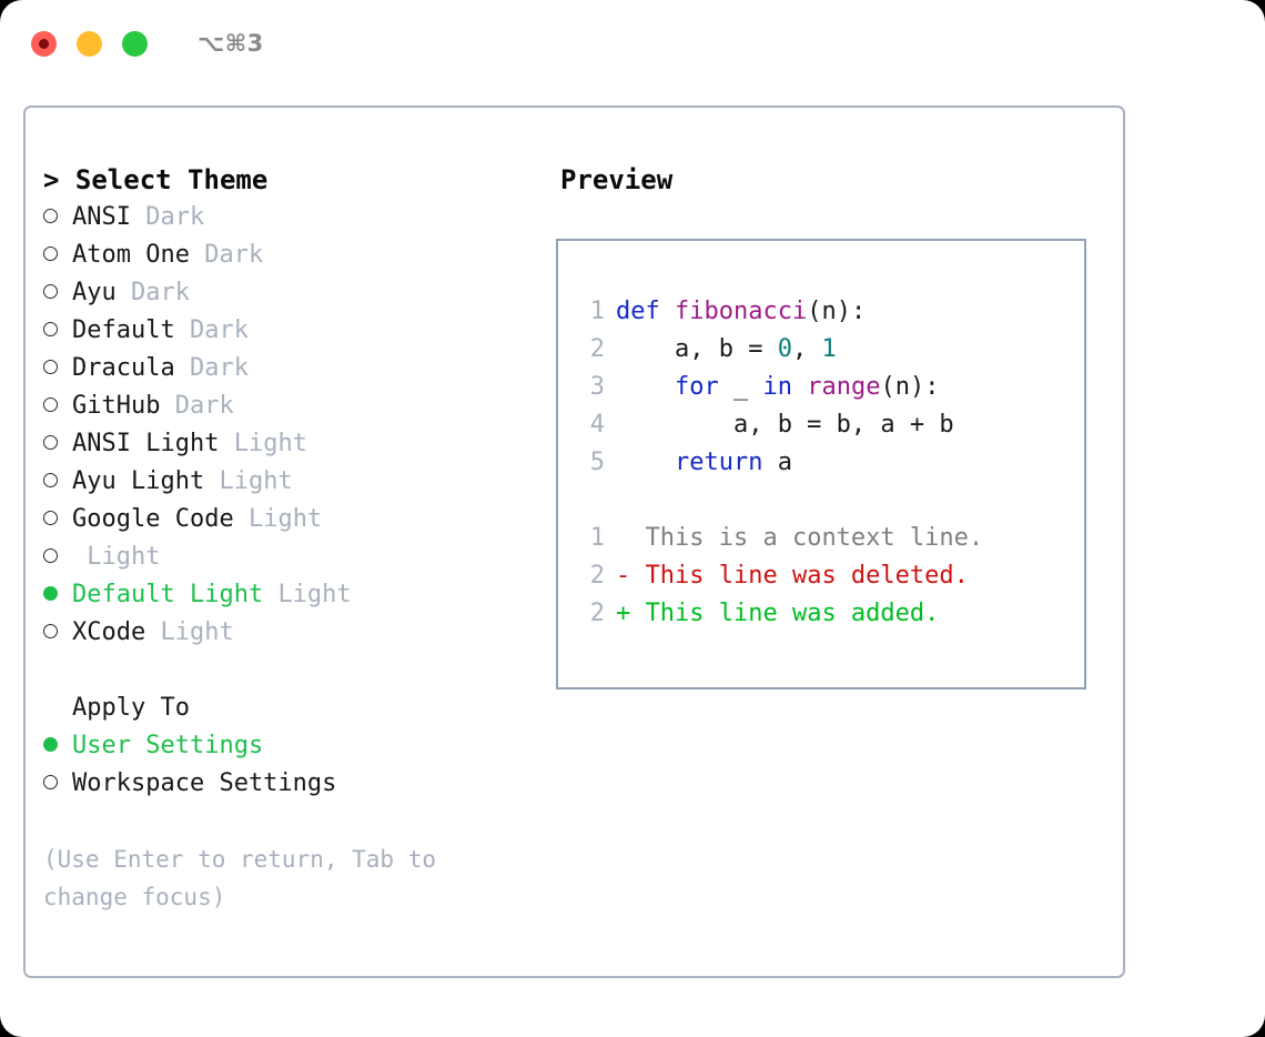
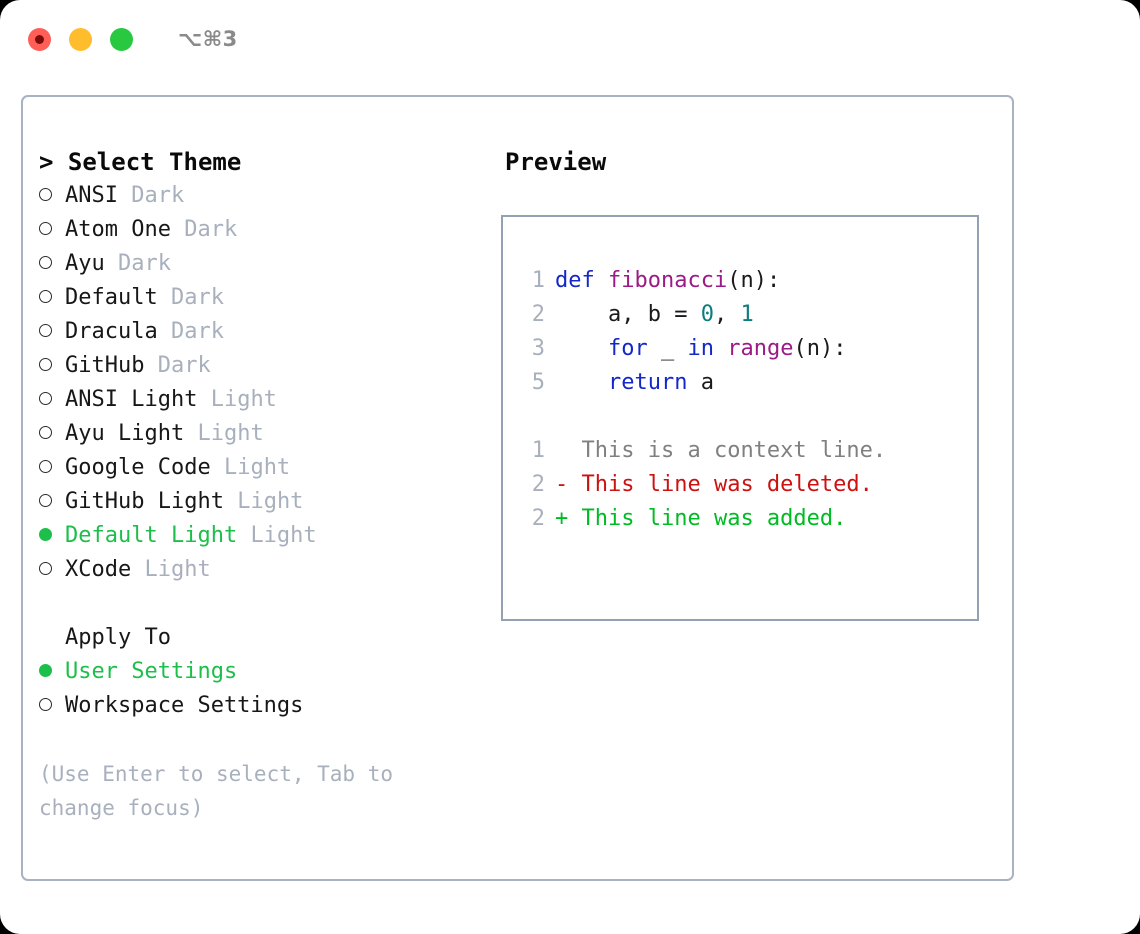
  ⌥⌘3
  > Select Theme
  ANSI
  Dark
  Atom One
  Dark
  Ayu
  Dark
  Default
  Dark
  Dracula
  Dark
  GitHub
  Dark
  ANSI Light
  Light
  Ayu Light
  Light
  Google Code
  Light
+ GitHub Light
  Light
  Default Light
  Light
  XCode
  Light
  Apply To
  User Settings
  Workspace Settings
- (Use Enter to return, Tab to change focus)
+ (Use Enter to select, Tab to change focus)
  Preview
  1
  def fibonacci(n):
  2
  a, b = 0, 1
  3
  for _ in range(n):
- 4
- a, b = b, a + b
  5
  return a
  1
  This is a context line.
  2
  - This line was deleted.
  2
  + This line was added.
